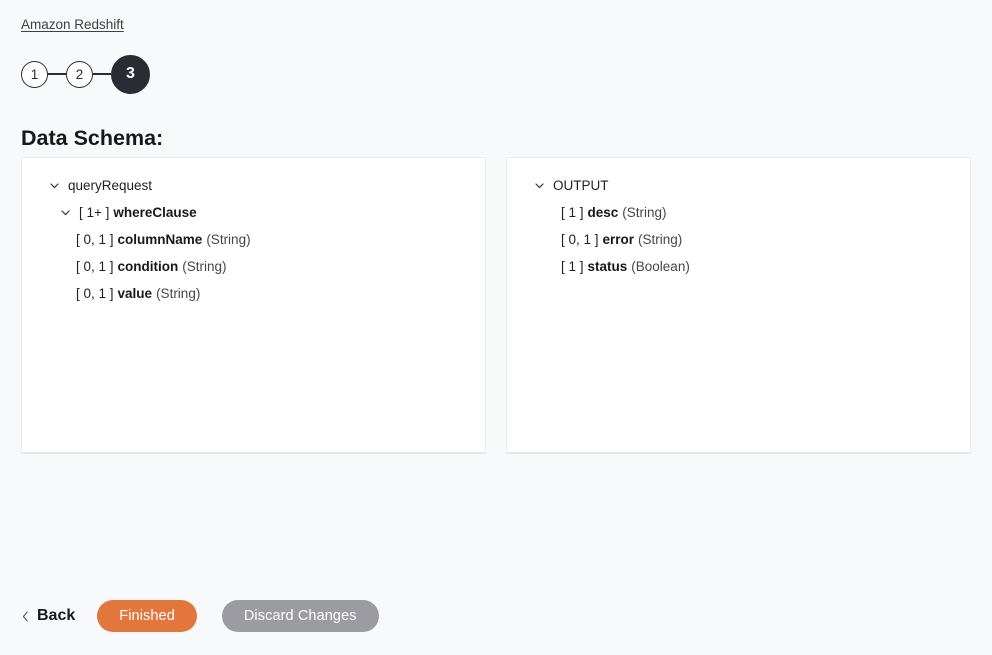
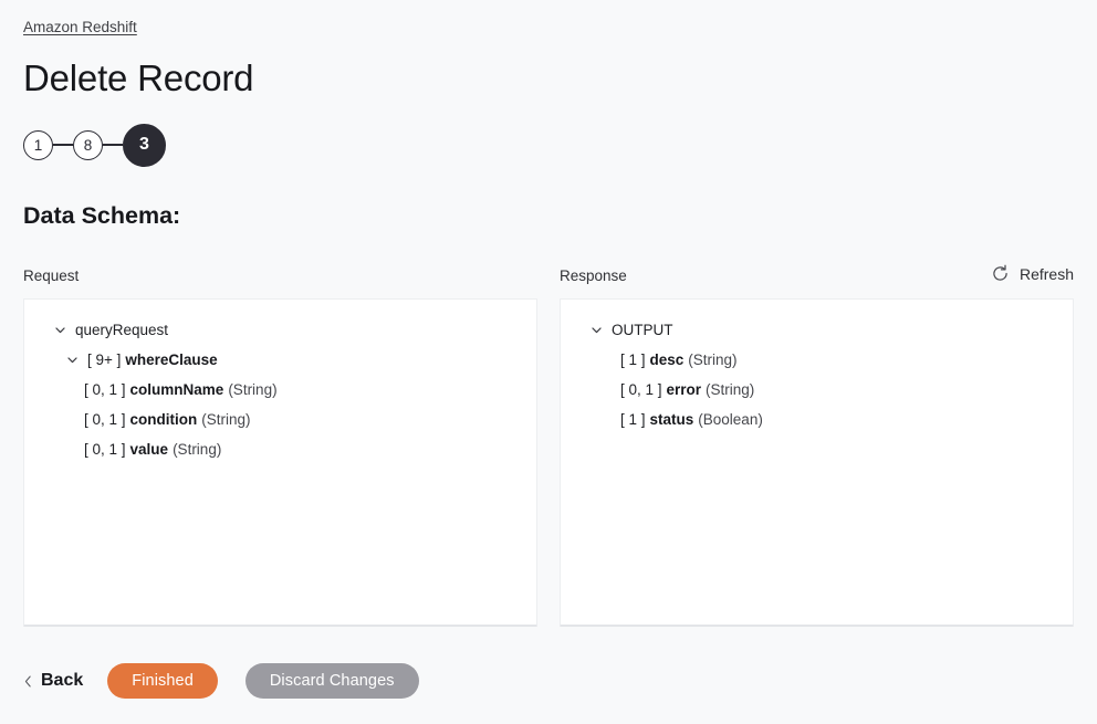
  Amazon Redshift
+ Delete Record
  1
- 2
+ 8
  3
  Data Schema:
+ Request
+ Response
+ Refresh
  queryRequest
- [ 1+ ]
+ [ 9+ ]
  whereClause
  [ 0, 1 ]
  columnName
  (String)
  [ 0, 1 ]
  condition
  (String)
  [ 0, 1 ]
  value
  (String)
  OUTPUT
  [ 1 ]
  desc
  (String)
  [ 0, 1 ]
  error
  (String)
  [ 1 ]
  status
  (Boolean)
  Back
  Finished
  Discard Changes
